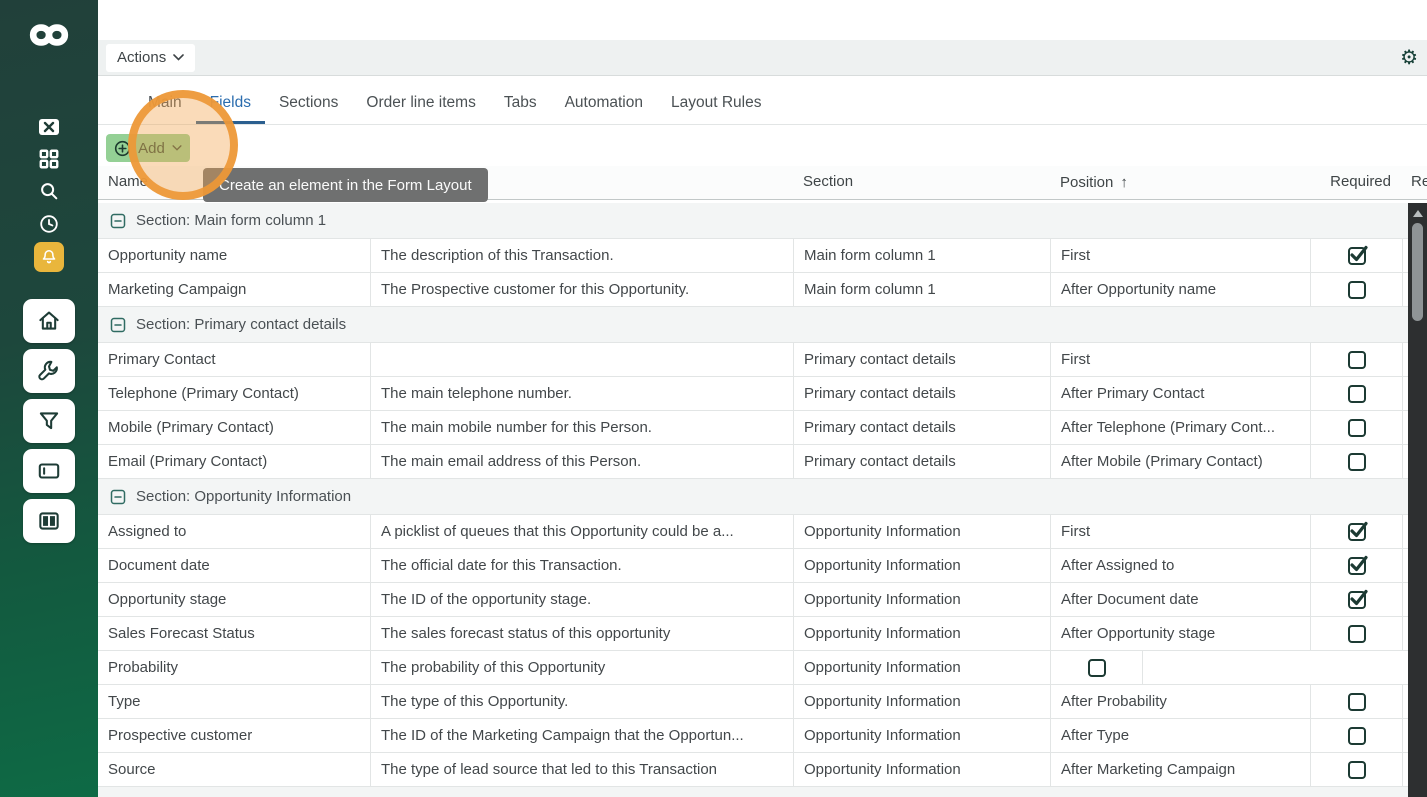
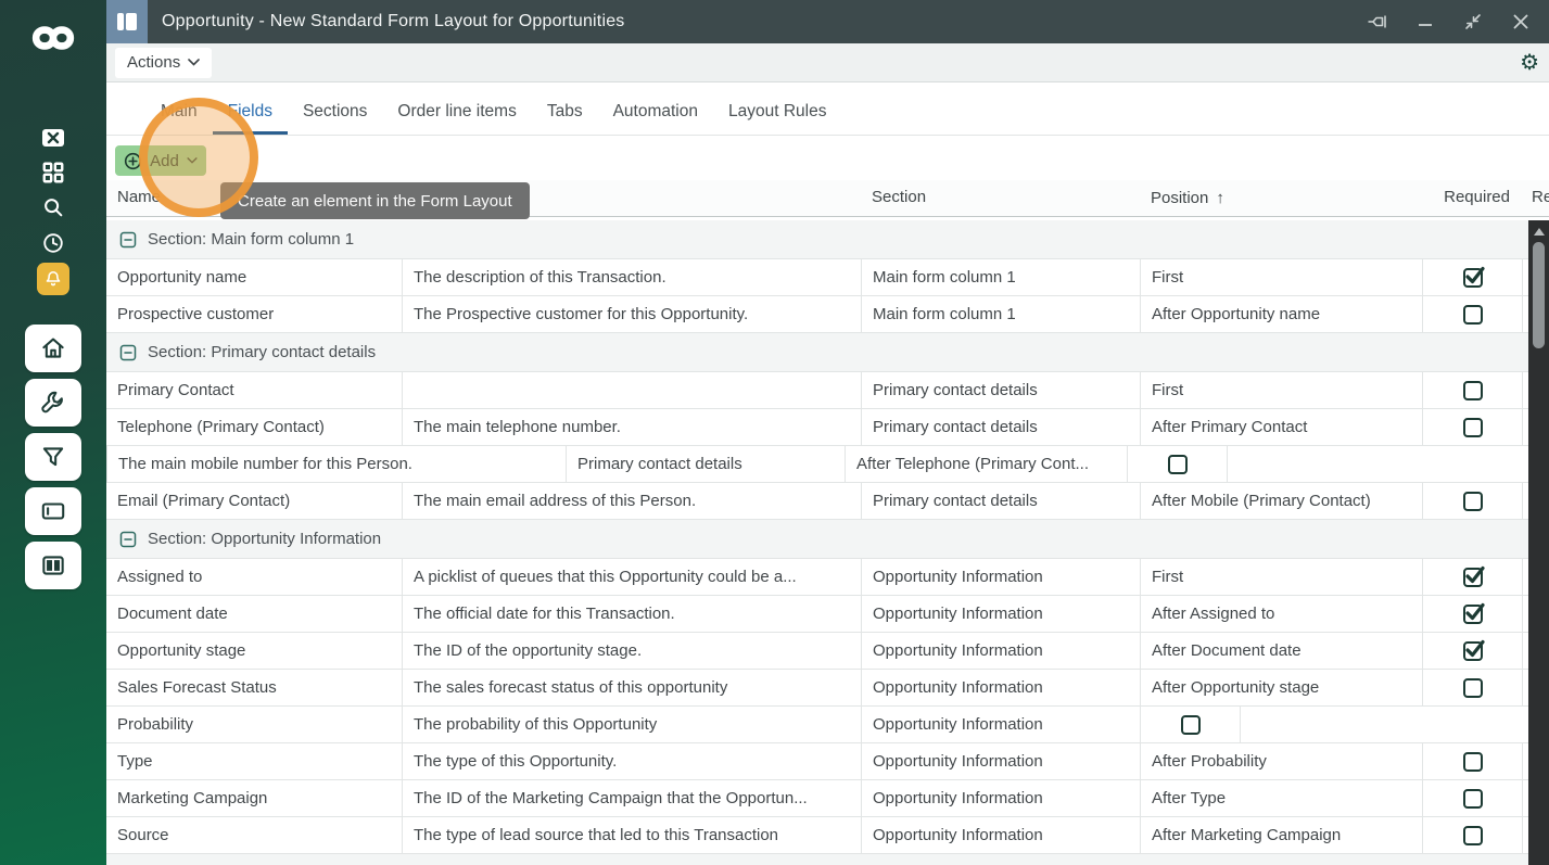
+ Opportunity - New Standard Form Layout for Opportunities
  Actions
  ⚙
  Main
  Fields
  Sections
  Order line items
  Tabs
  Automation
  Layout Rules
  Add
  Name
  Section
  Position
  ↑
  Required
  Re
  Section: Main form column 1
  Opportunity name
  The description of this Transaction.
  Main form column 1
  First
- Marketing Campaign
+ Prospective customer
  The Prospective customer for this Opportunity.
  Main form column 1
  After Opportunity name
  Section: Primary contact details
  Primary Contact
  Primary contact details
  First
  Telephone (Primary Contact)
  The main telephone number.
  Primary contact details
  After Primary Contact
- Mobile (Primary Contact)
  The main mobile number for this Person.
  Primary contact details
  After Telephone (Primary Cont...
  Email (Primary Contact)
  The main email address of this Person.
  Primary contact details
  After Mobile (Primary Contact)
  Section: Opportunity Information
  Assigned to
  A picklist of queues that this Opportunity could be a...
  Opportunity Information
  First
  Document date
  The official date for this Transaction.
  Opportunity Information
  After Assigned to
  Opportunity stage
  The ID of the opportunity stage.
  Opportunity Information
  After Document date
  Sales Forecast Status
  The sales forecast status of this opportunity
  Opportunity Information
  After Opportunity stage
  Probability
  The probability of this Opportunity
  Opportunity Information
  Type
  The type of this Opportunity.
  Opportunity Information
  After Probability
- Prospective customer
+ Marketing Campaign
  The ID of the Marketing Campaign that the Opportun...
  Opportunity Information
  After Type
  Source
  The type of lead source that led to this Transaction
  Opportunity Information
  After Marketing Campaign
  Create an element in the Form Layout
